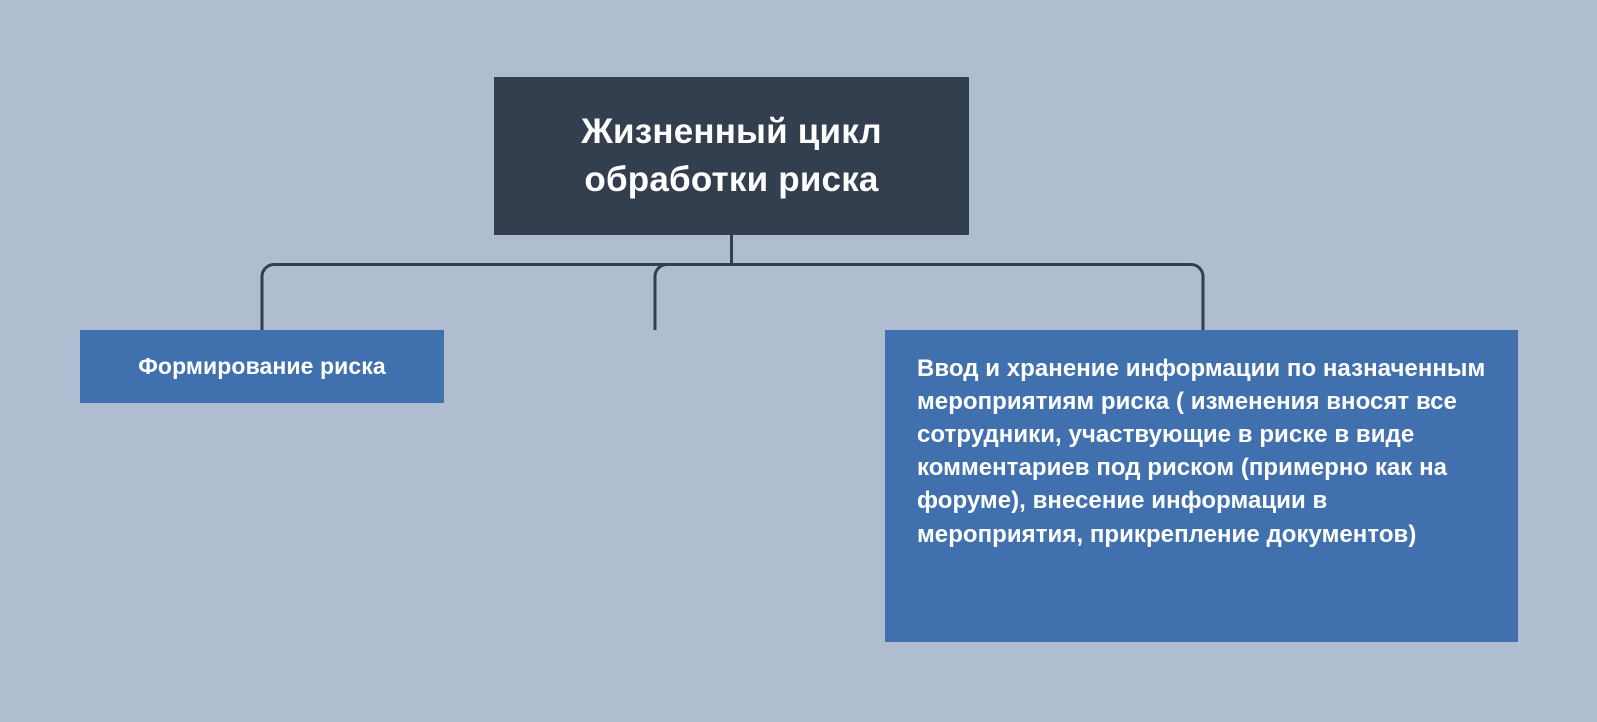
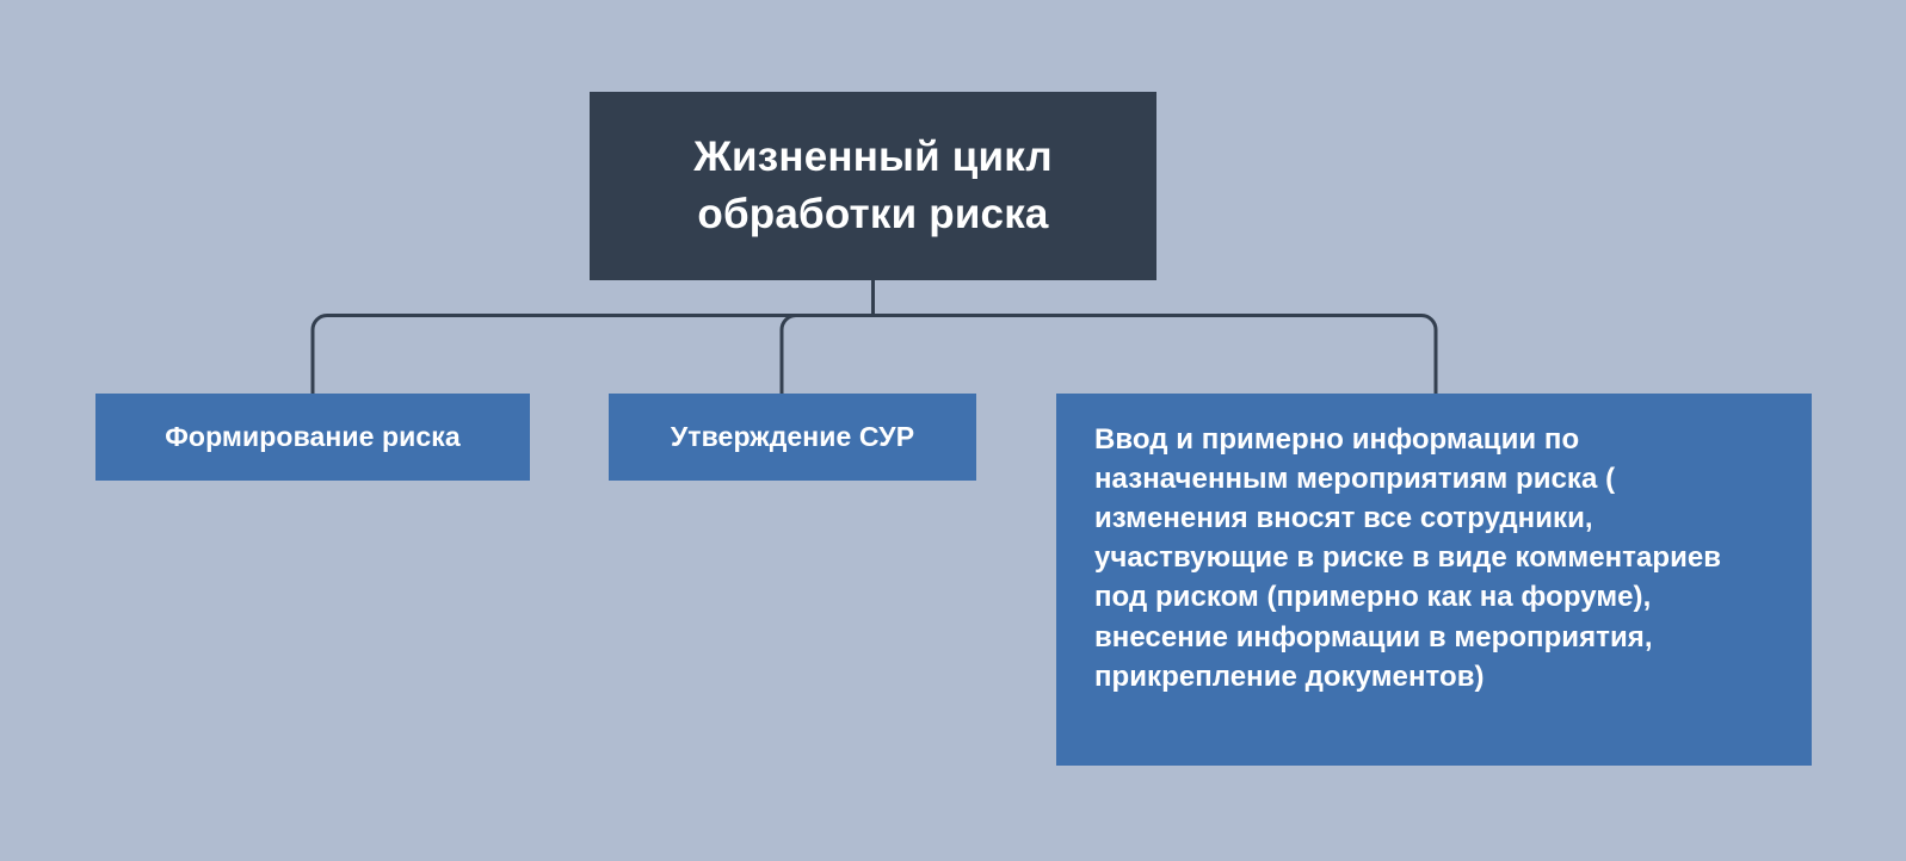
  Жизненный цикл обработки риска
  Формирование риска
+ Утверждение СУР
- Ввод и хранение информации по назначенным мероприятиям риска ( изменения вносят все сотрудники, участвующие в риске в виде комментариев под риском (примерно как на форуме), внесение информации в мероприятия, прикрепление документов)
+ Ввод и примерно информации по назначенным мероприятиям риска ( изменения вносят все сотрудники, участвующие в риске в виде комментариев под риском (примерно как на форуме), внесение информации в мероприятия, прикрепление документов)
